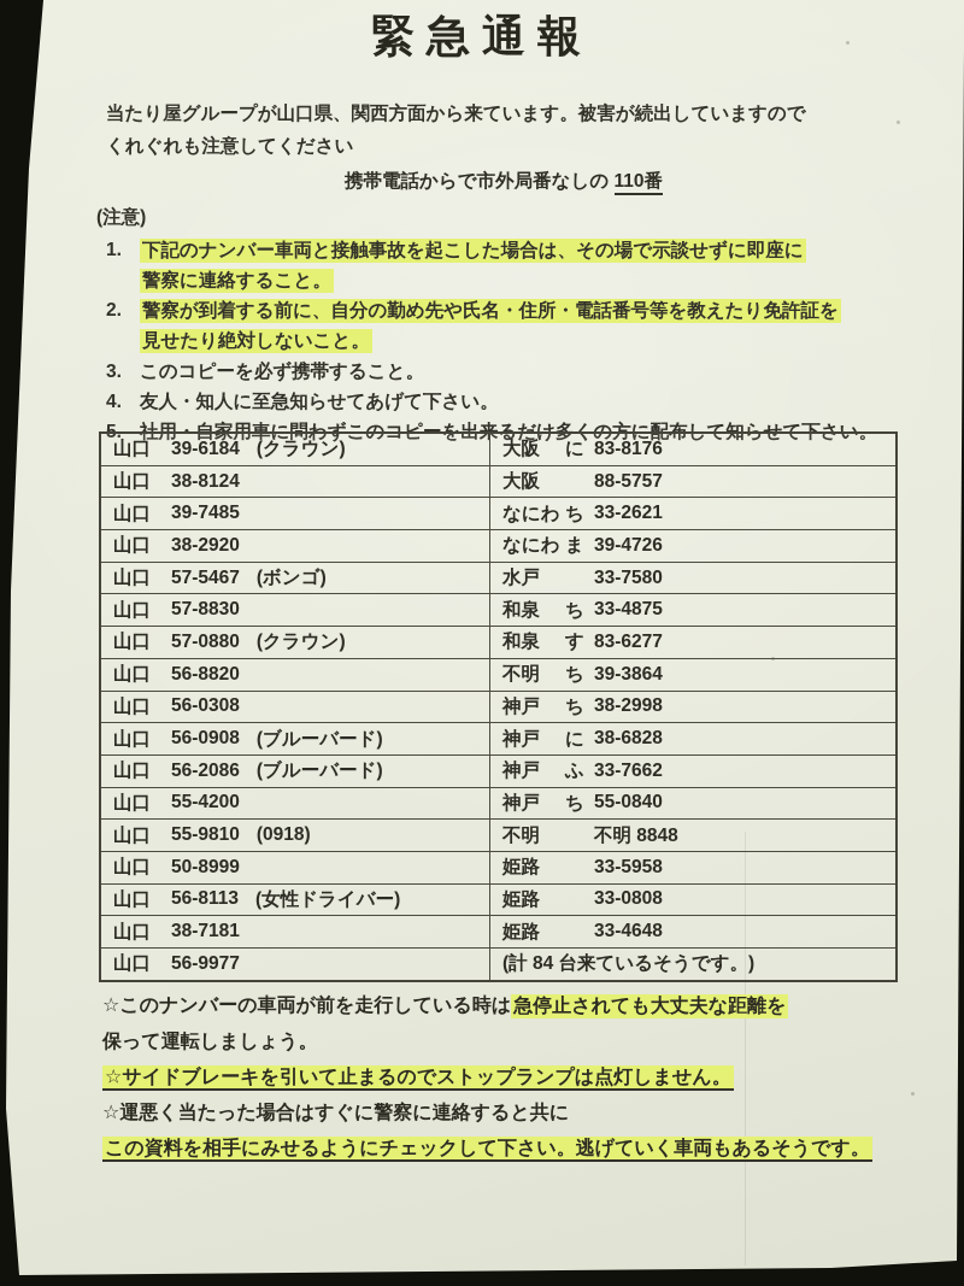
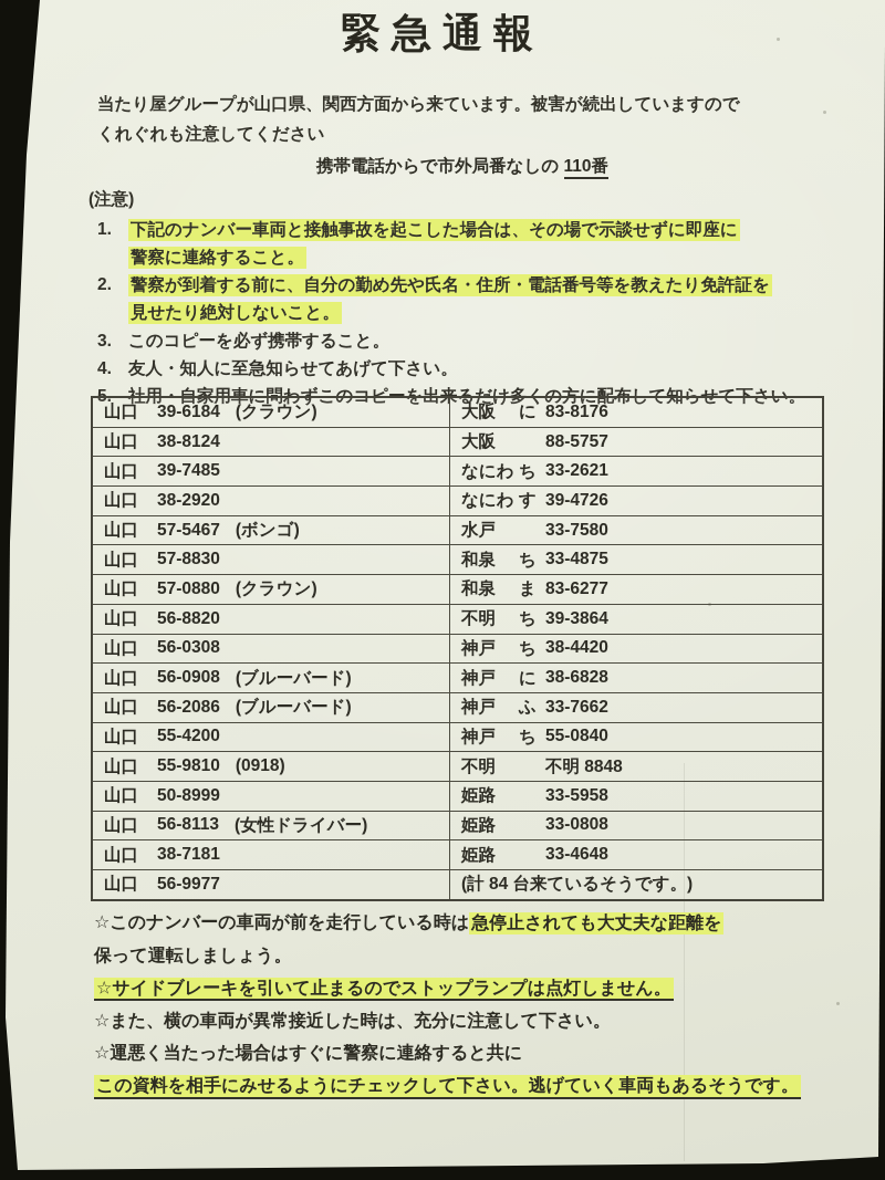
  緊急通報
  当たり屋グループが山口県、関西方面から来ています。被害が続出していますので
  くれぐれも注意してください
  携帯電話からで市外局番なしの 110番
  (注意)
  1.
  下記のナンバー車両と接触事故を起こした場合は、その場で示談せずに即座に
  警察に連絡すること。
  2.
  警察が到着する前に、自分の勤め先や氏名・住所・電話番号等を教えたり免許証を
  見せたり絶対しないこと。
  3.
  このコピーを必ず携帯すること。
  4.
  友人・知人に至急知らせてあげて下さい。
  5.
  社用・自家用車に問わずこのコピーを出来るだけ多くの方に配布して知らせて下さい。
  山口
  39-6184
  (クラウン)
  大阪
  に
  83-8176
  山口
  38-8124
  大阪
  88-5757
  山口
  39-7485
  なにわ
  ち
  33-2621
  山口
  38-2920
  なにわ
- ま
+ す
  39-4726
  山口
  57-5467
  (ボンゴ)
  水戸
  33-7580
  山口
  57-8830
  和泉
  ち
  33-4875
  山口
  57-0880
  (クラウン)
  和泉
- す
+ ま
  83-6277
  山口
  56-8820
  不明
  ち
  39-3864
  山口
  56-0308
  神戸
  ち
- 38-2998
+ 38-4420
  山口
  56-0908
  (ブルーバード)
  神戸
  に
  38-6828
  山口
  56-2086
  (ブルーバード)
  神戸
  ふ
  33-7662
  山口
  55-4200
  神戸
  ち
  55-0840
  山口
  55-9810
  (0918)
  不明
  不明 8848
  山口
  50-8999
  姫路
  33-5958
  山口
  56-8113
  (女性ドライバー)
  姫路
  33-0808
  山口
  38-7181
  姫路
  33-4648
  山口
  56-9977
  (計 84 台来ているそうです。)
  ☆このナンバーの車両が前を走行している時は急停止されても大丈夫な距離を
  保って運転しましょう。
  ☆サイドブレーキを引いて止まるのでストップランプは点灯しません。
+ ☆また、横の車両が異常接近した時は、充分に注意して下さい。
  ☆運悪く当たった場合はすぐに警察に連絡すると共に
  この資料を相手にみせるようにチェックして下さい。逃げていく車両もあるそうです。
